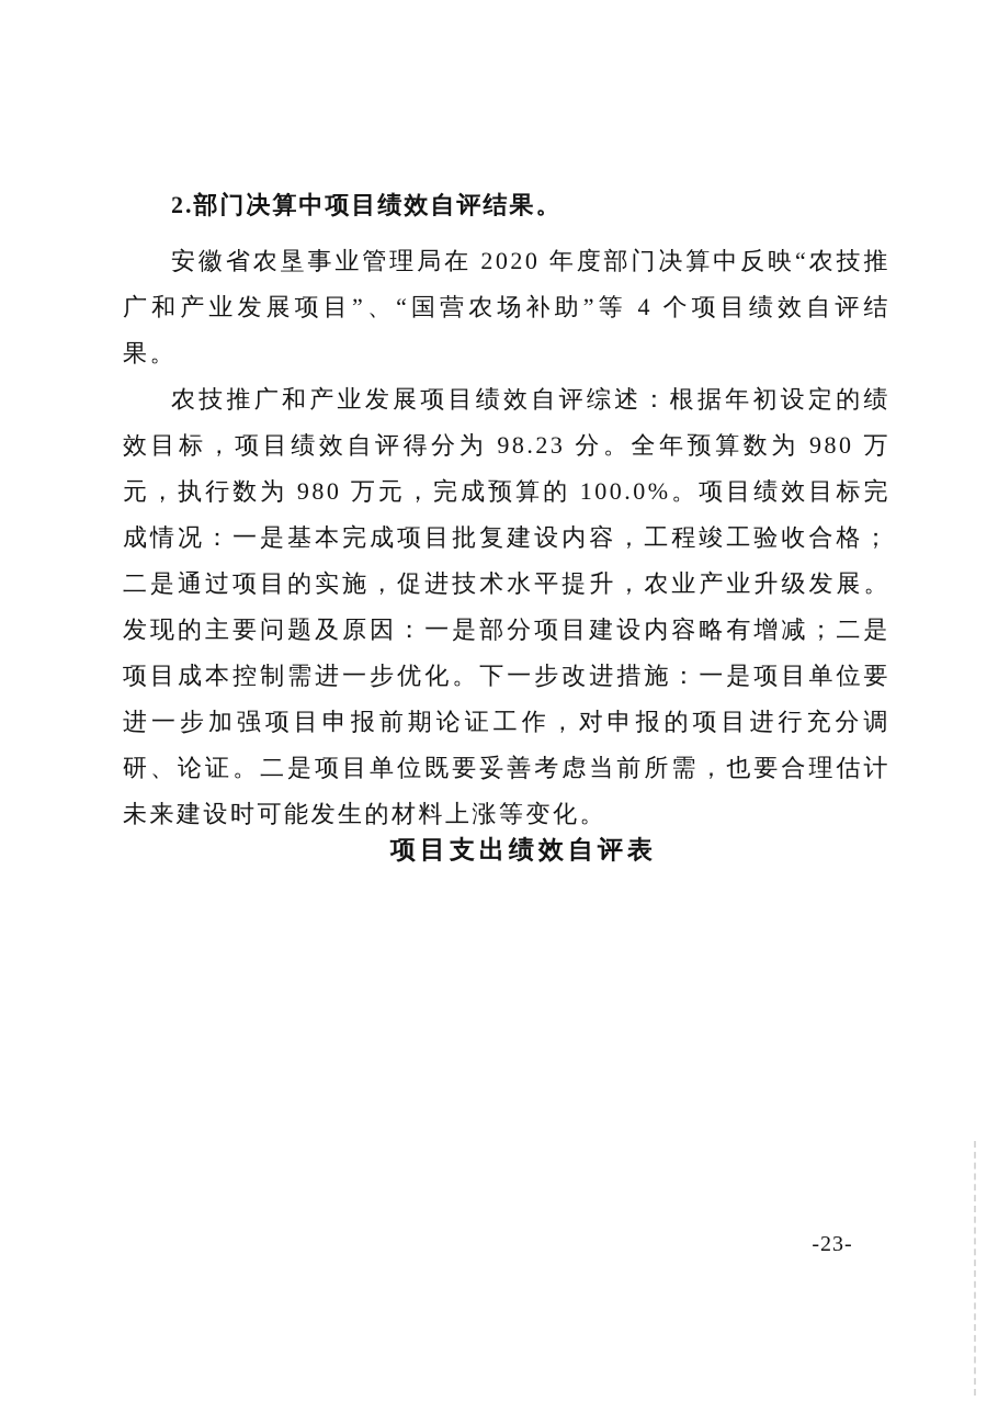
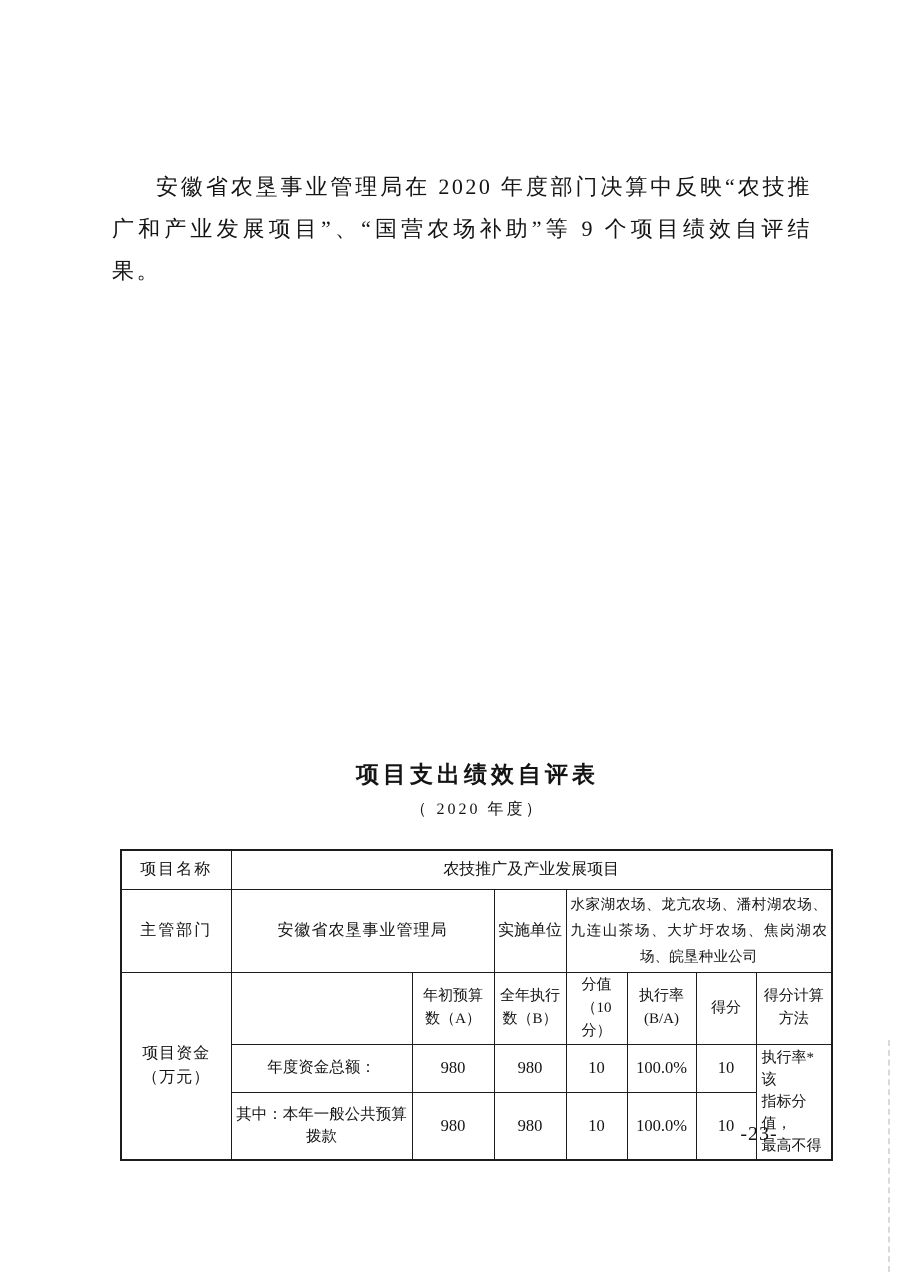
- 2.部门决算中项目绩效自评结果。
- 安徽省农垦事业管理局在 2020 年度部门决算中反映“农技推广和产业发展项目”、“国营农场补助”等 4 个项目绩效自评结果。
+ 安徽省农垦事业管理局在 2020 年度部门决算中反映“农技推广和产业发展项目”、“国营农场补助”等 9 个项目绩效自评结果。
- 农技推广和产业发展项目绩效自评综述：根据年初设定的绩效目标，项目绩效自评得分为 98.23 分。全年预算数为 980 万元，执行数为 980 万元，完成预算的 100.0%。项目绩效目标完成情况：一是基本完成项目批复建设内容，工程竣工验收合格；二是通过项目的实施，促进技术水平提升，农业产业升级发展。发现的主要问题及原因：一是部分项目建设内容略有增减；二是项目成本控制需进一步优化。下一步改进措施：一是项目单位要进一步加强项目申报前期论证工作，对申报的项目进行充分调研、论证。二是项目单位既要妥善考虑当前所需，也要合理估计未来建设时可能发生的材料上涨等变化。
  项目支出绩效自评表
+ （ 2020 年度）
+ 项目名称	农技推广及产业发展项目
+ 主管部门	安徽省农垦事业管理局	实施单位	水家湖农场、龙亢农场、潘村湖农场、九连山茶场、大圹圩农场、焦岗湖农场、皖垦种业公司
+ 项目资金 （万元）		年初预算 数（A）	全年执行 数（B）	分值（10 分）	执行率 (B/A)	得分	得分计算 方法
+ 年度资金总额：	980	980	10	100.0%	10	执行率*该 指标分值， 最高不得
+ 其中：本年一般公共预算拨款	980	980	10	100.0%	10
  -23-
